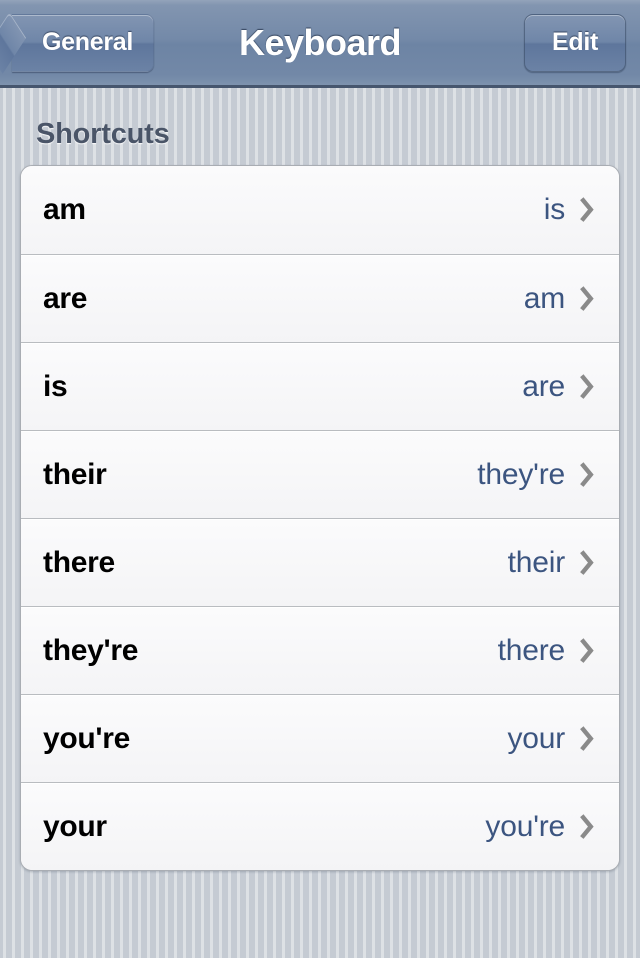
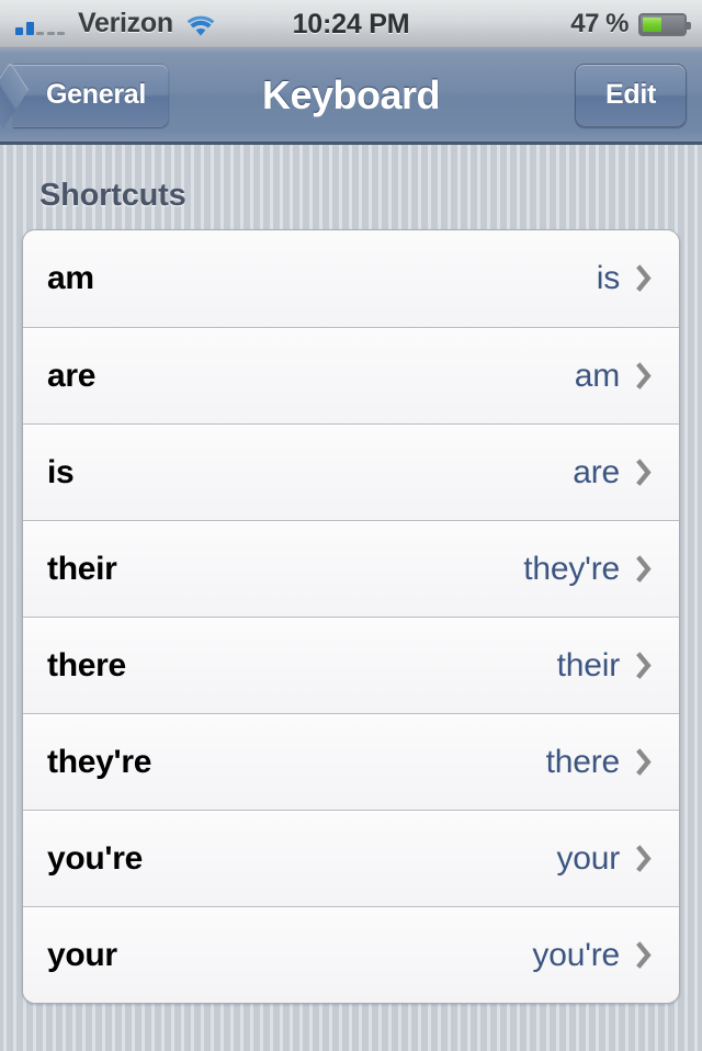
+ Verizon
+ 10:24 PM
+ 47 %
  General
  Keyboard
  Edit
  Shortcuts
  am
  is
  are
  am
  is
  are
  their
  they're
  there
  their
  they're
  there
  you're
  your
  your
  you're
